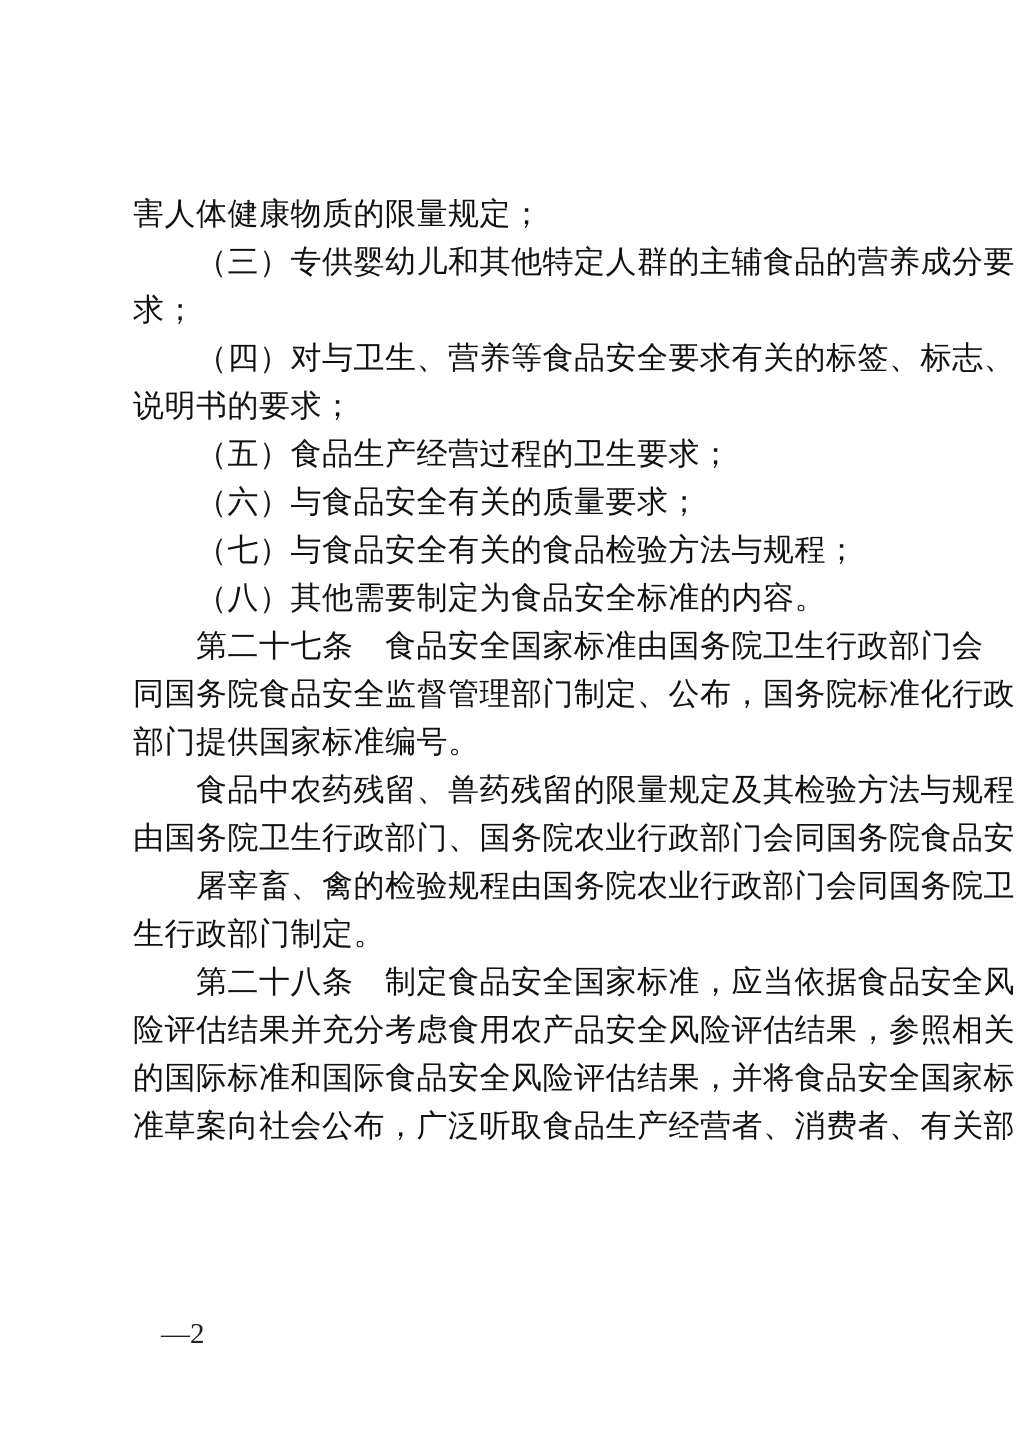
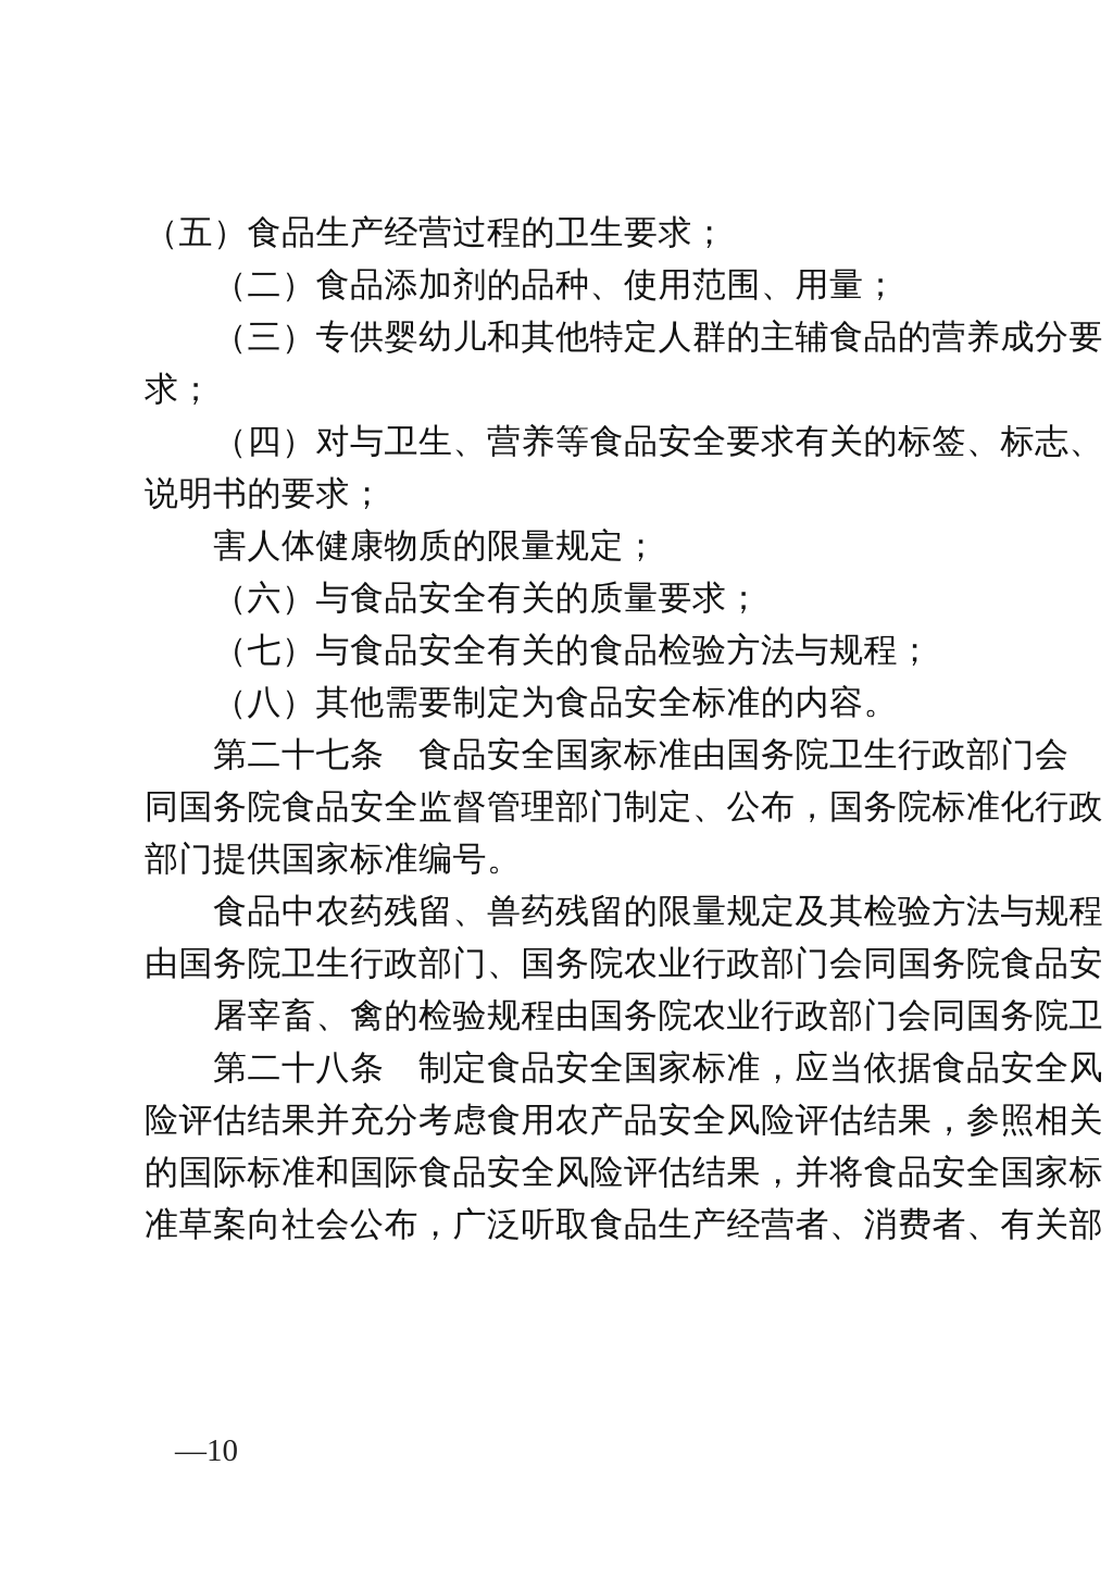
- 害人体健康物质的限量规定；
+ （五）食品生产经营过程的卫生要求；
+ （二）食品添加剂的品种、使用范围、用量；
  （三）专供婴幼儿和其他特定人群的主辅食品的营养成分要
  求；
  （四）对与卫生、营养等食品安全要求有关的标签、标志、
  说明书的要求；
- （五）食品生产经营过程的卫生要求；
+ 害人体健康物质的限量规定；
  （六）与食品安全有关的质量要求；
  （七）与食品安全有关的食品检验方法与规程；
  （八）其他需要制定为食品安全标准的内容。
  第二十七条 食品安全国家标准由国务院卫生行政部门会
  同国务院食品安全监督管理部门制定、公布，国务院标准化行政
  部门提供国家标准编号。
  食品中农药残留、兽药残留的限量规定及其检验方法与规程
  由国务院卫生行政部门、国务院农业行政部门会同国务院食品安
  屠宰畜、禽的检验规程由国务院农业行政部门会同国务院卫
- 生行政部门制定。
  第二十八条 制定食品安全国家标准，应当依据食品安全风
  险评估结果并充分考虑食用农产品安全风险评估结果，参照相关
  的国际标准和国际食品安全风险评估结果，并将食品安全国家标
  准草案向社会公布，广泛听取食品生产经营者、消费者、有关部
- —2
+ —10
